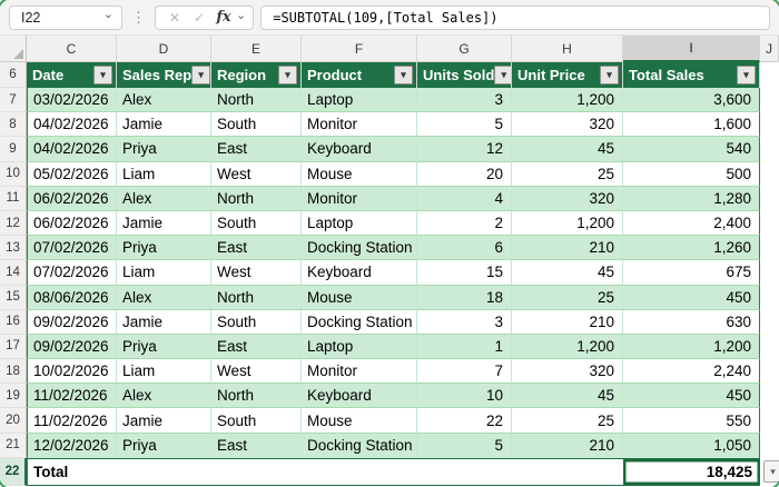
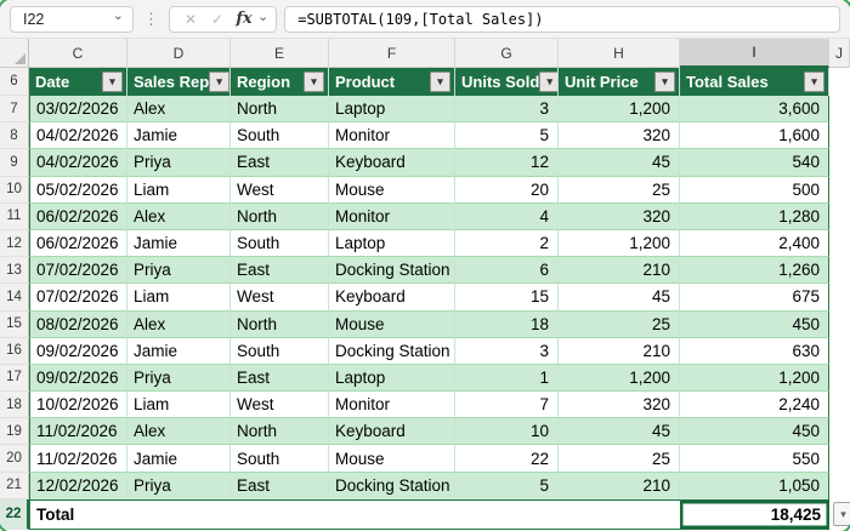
  I22
  ⌄
  ⋮
  ✕
  ✓
  fx
  ⌄
  =SUBTOTAL(109,[Total Sales])
  C
  D
  E
  F
  G
  H
  I
  J
  6
  Date
  ▾
  Sales Rep
  ▾
  Region
  ▾
  Product
  ▾
  Units Sold
  ▾
  Unit Price
  ▾
  Total Sales
  ▾
  7
  03/02/2026
  Alex
  North
  Laptop
  3
  1,200
  3,600
  8
  04/02/2026
  Jamie
  South
  Monitor
  5
  320
  1,600
  9
  04/02/2026
  Priya
  East
  Keyboard
  12
  45
  540
  10
  05/02/2026
  Liam
  West
  Mouse
  20
  25
  500
  11
  06/02/2026
  Alex
  North
  Monitor
  4
  320
  1,280
  12
  06/02/2026
  Jamie
  South
  Laptop
  2
  1,200
  2,400
  13
  07/02/2026
  Priya
  East
  Docking Station
  6
  210
  1,260
  14
  07/02/2026
  Liam
  West
  Keyboard
  15
  45
  675
  15
- 08/06/2026
+ 08/02/2026
  Alex
  North
  Mouse
  18
  25
  450
  16
  09/02/2026
  Jamie
  South
  Docking Station
  3
  210
  630
  17
  09/02/2026
  Priya
  East
  Laptop
  1
  1,200
  1,200
  18
  10/02/2026
  Liam
  West
  Monitor
  7
  320
  2,240
  19
  11/02/2026
  Alex
  North
  Keyboard
  10
  45
  450
  20
  11/02/2026
  Jamie
  South
  Mouse
  22
  25
  550
  21
  12/02/2026
  Priya
  East
  Docking Station
  5
  210
  1,050
  22
  Total
  18,425
  ▾
